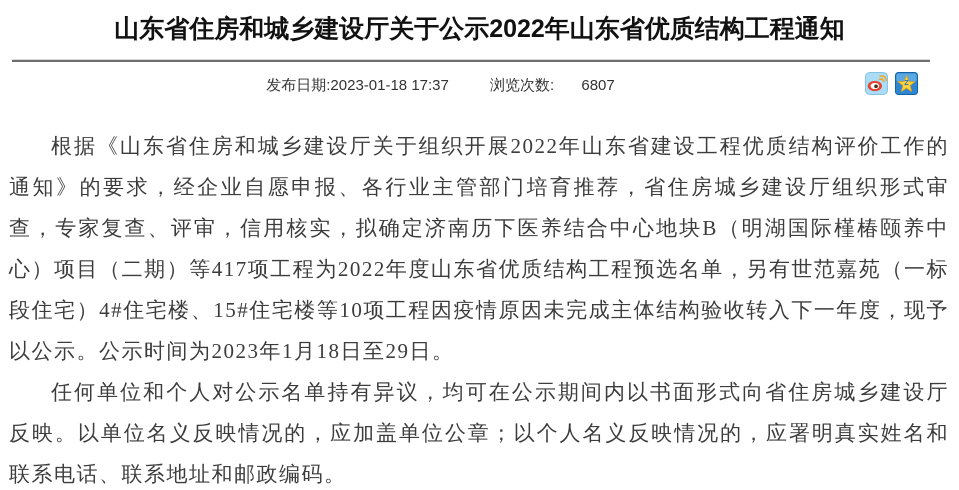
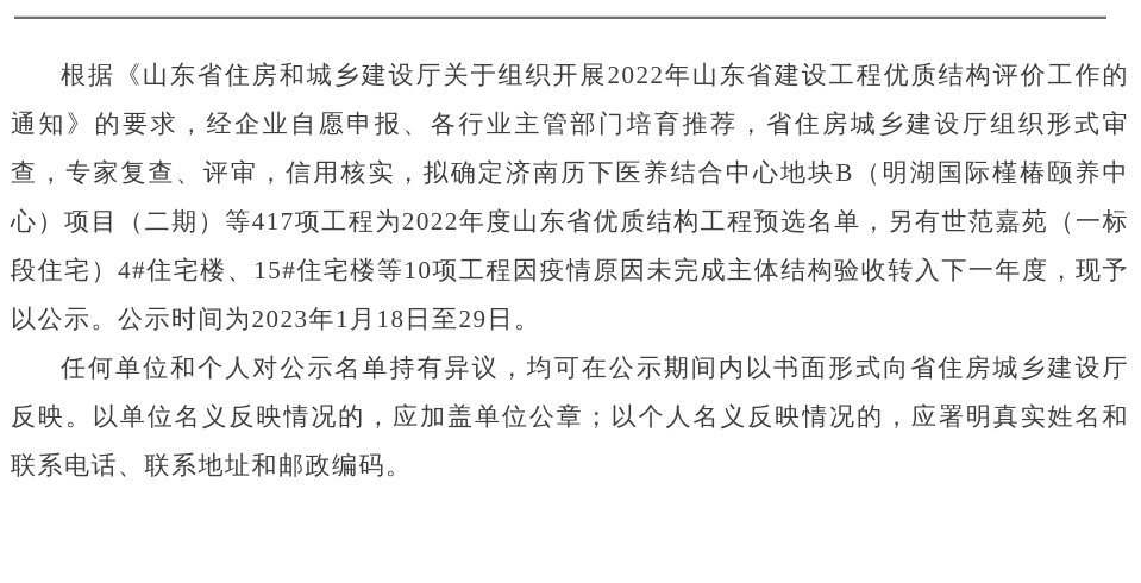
- 山东省住房和城乡建设厅关于公示2022年山东省优质结构工程通知
- 发布日期:2023-01-18 17:37 浏览次数: 6807
- Z
  根据《山东省住房和城乡建设厅关于组织开展2022年山东省建设工程优质结构评价工作的通知》的要求，经企业自愿申报、各行业主管部门培育推荐，省住房城乡建设厅组织形式审查，专家复查、评审，信用核实，拟确定济南历下医养结合中心地块B（明湖国际槿椿颐养中心）项目（二期）等417项工程为2022年度山东省优质结构工程预选名单，另有世范嘉苑（一标段住宅）4#住宅楼、15#住宅楼等10项工程因疫情原因未完成主体结构验收转入下一年度，现予以公示。公示时间为2023年1月18日至29日。
  任何单位和个人对公示名单持有异议，均可在公示期间内以书面形式向省住房城乡建设厅反映。以单位名义反映情况的，应加盖单位公章；以个人名义反映情况的，应署明真实姓名和联系电话、联系地址和邮政编码。
